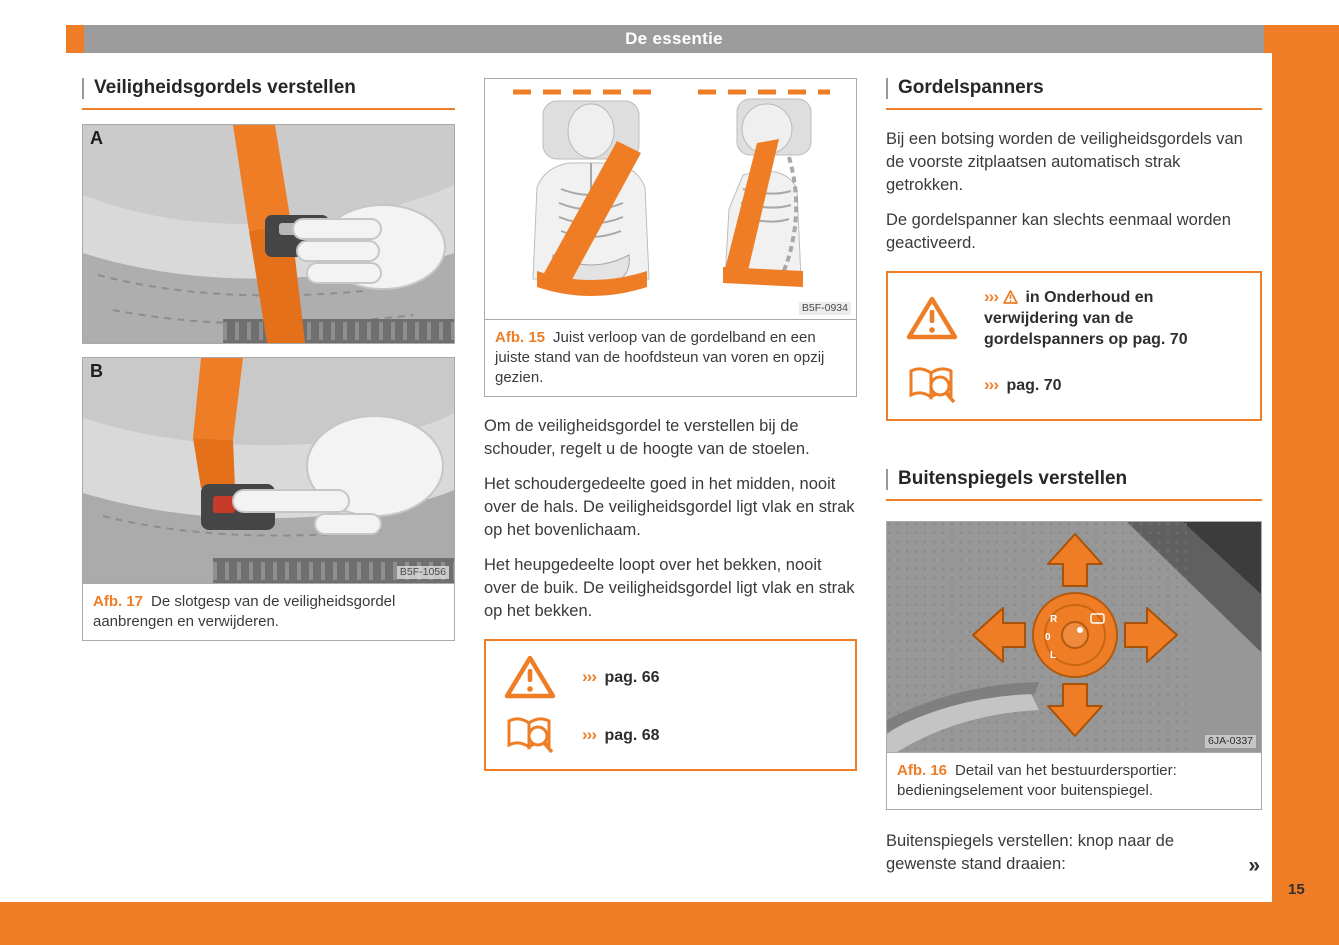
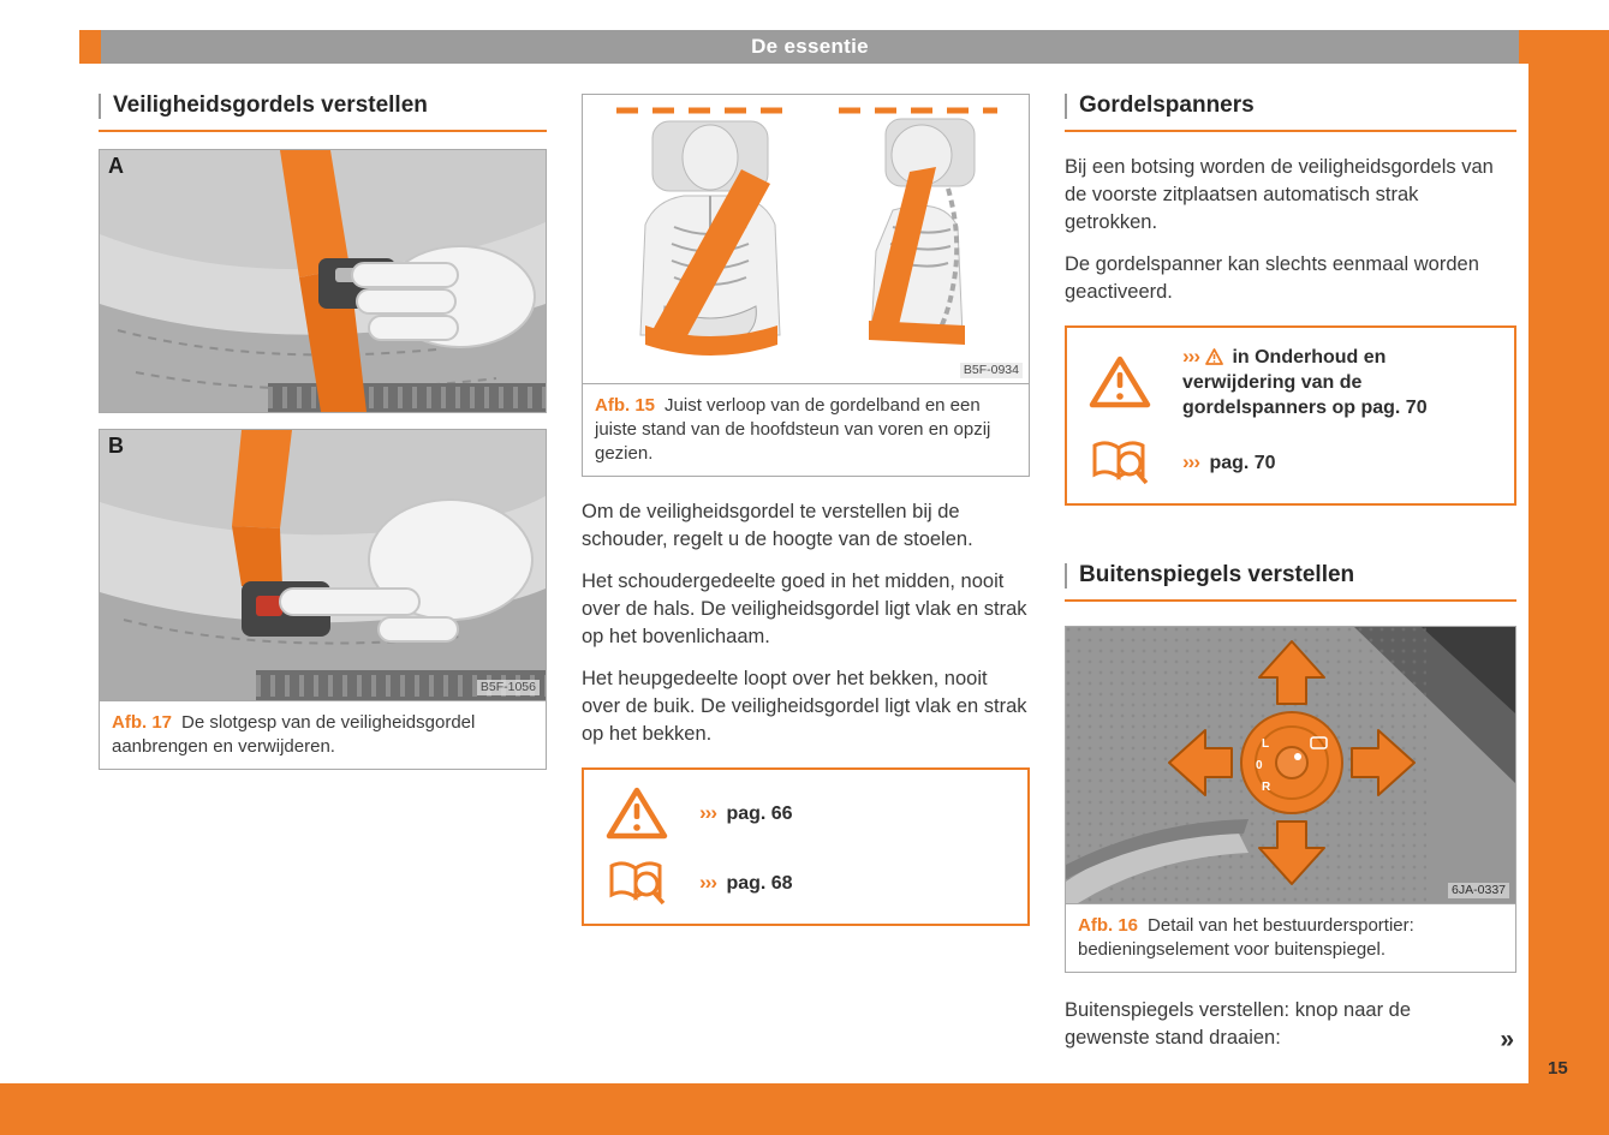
  De essentie
  15
  Veiligheidsgordels verstellen
  A
  B
  B5F-1056
  Afb. 17 De slotgesp van de veiligheidsgordel aanbrengen en verwijderen.
  B5F-0934
  Afb. 15 Juist verloop van de gordelband en een juiste stand van de hoofdsteun van voren en opzij gezien.
  Om de veiligheidsgordel te verstellen bij de schouder, regelt u de hoogte van de stoelen.
  Het schoudergedeelte goed in het midden, nooit over de hals. De veiligheidsgordel ligt vlak en strak op het bovenlichaam.
  Het heupgedeelte loopt over het bekken, nooit over de buik. De veiligheidsgordel ligt vlak en strak op het bekken.
  ››› pag. 66
  ››› pag. 68
  Gordelspanners
  Bij een botsing worden de veiligheidsgordels van de voorste zitplaatsen automatisch strak getrokken.
  De gordelspanner kan slechts eenmaal worden geactiveerd.
  ››› in Onderhoud en verwijdering van de gordelspanners op pag. 70
  ››› pag. 70
  Buitenspiegels verstellen
- R
+ L
  0
- L
+ R
  6JA-0337
  Afb. 16 Detail van het bestuurdersportier: bedieningselement voor buitenspiegel.
  Buitenspiegels verstellen: knop naar de gewenste stand draaien:
  »
